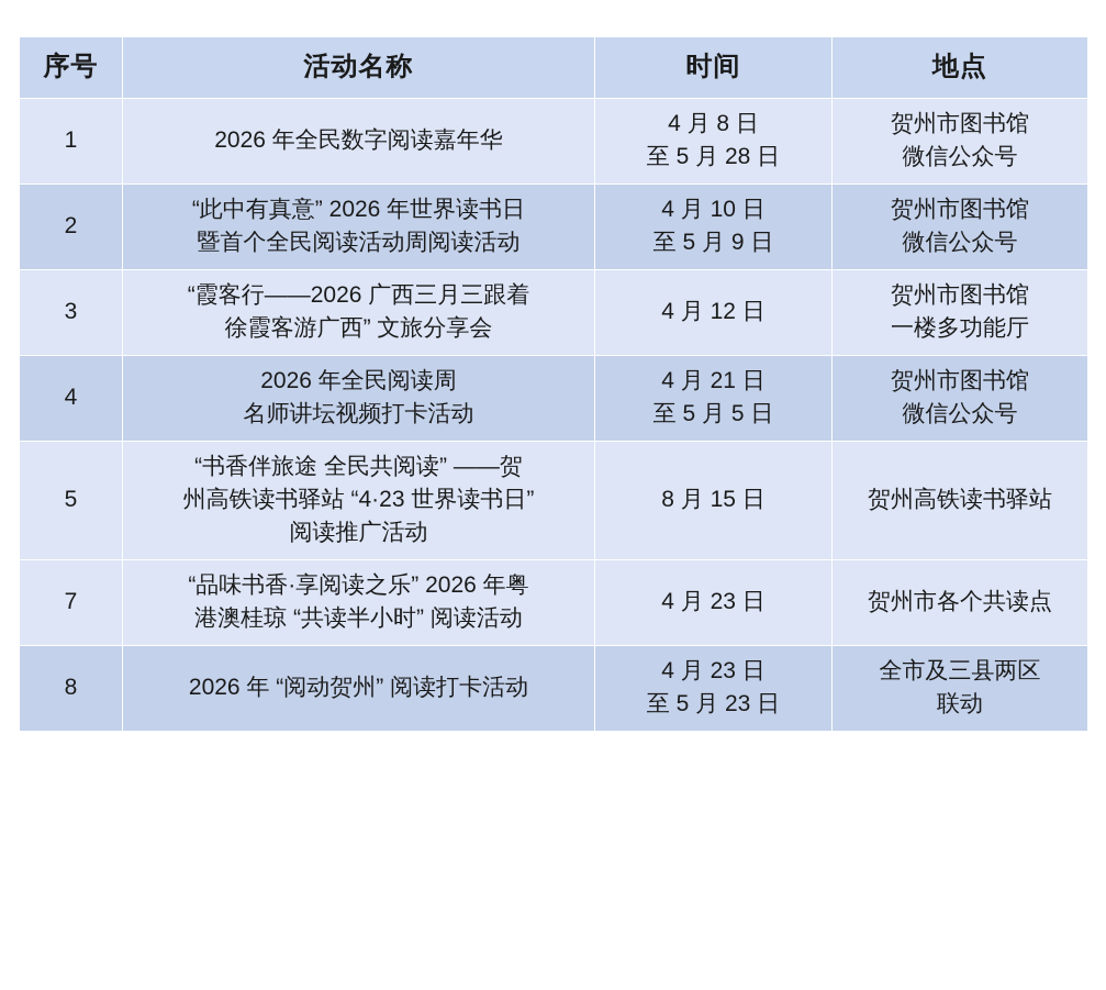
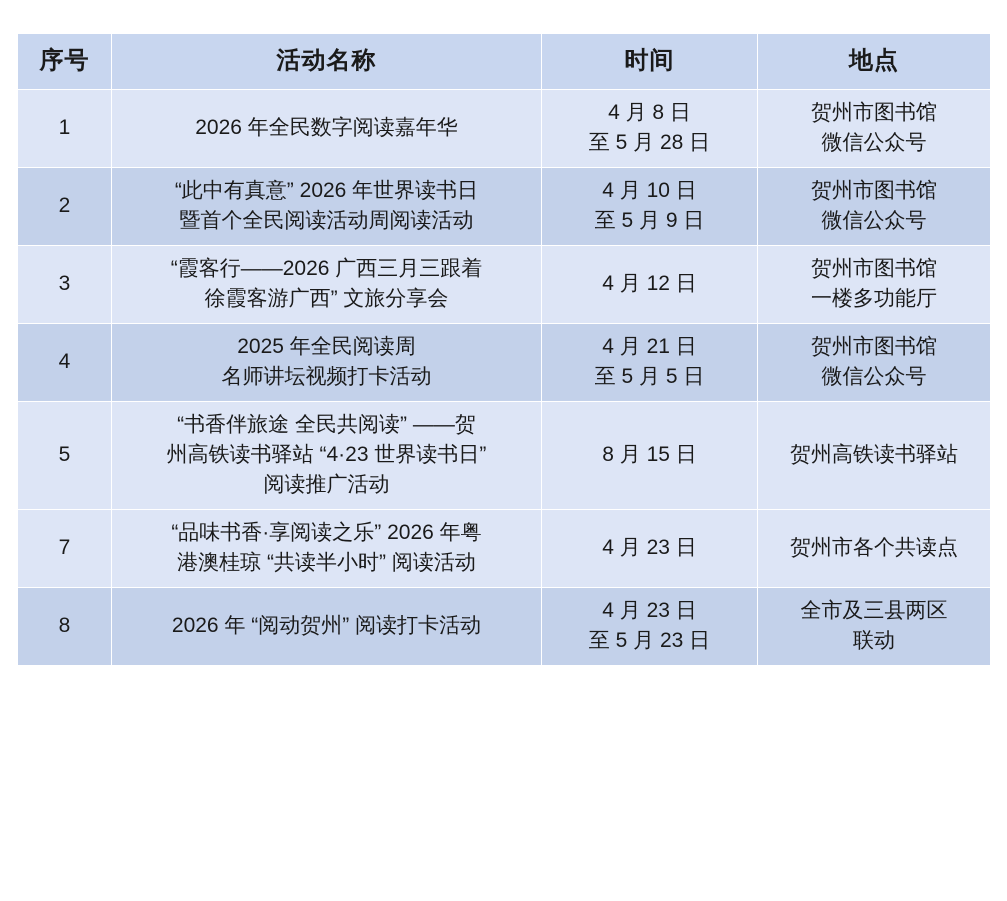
  序号	活动名称	时间	地点
  1	2026 年全民数字阅读嘉年华	4 月 8 日 至 5 月 28 日	贺州市图书馆 微信公众号
  2	“此中有真意” 2026 年世界读书日 暨首个全民阅读活动周阅读活动	4 月 10 日 至 5 月 9 日	贺州市图书馆 微信公众号
  3	“霞客行——2026 广西三月三跟着 徐霞客游广西” 文旅分享会	4 月 12 日	贺州市图书馆 一楼多功能厅
- 4	2026 年全民阅读周 名师讲坛视频打卡活动	4 月 21 日 至 5 月 5 日	贺州市图书馆 微信公众号
+ 4	2025 年全民阅读周 名师讲坛视频打卡活动	4 月 21 日 至 5 月 5 日	贺州市图书馆 微信公众号
  5	“书香伴旅途 全民共阅读” ——贺 州高铁读书驿站 “4·23 世界读书日” 阅读推广活动	8 月 15 日	贺州高铁读书驿站
  7	“品味书香·享阅读之乐” 2026 年粤 港澳桂琼 “共读半小时” 阅读活动	4 月 23 日	贺州市各个共读点
  8	2026 年 “阅动贺州” 阅读打卡活动	4 月 23 日 至 5 月 23 日	全市及三县两区 联动
